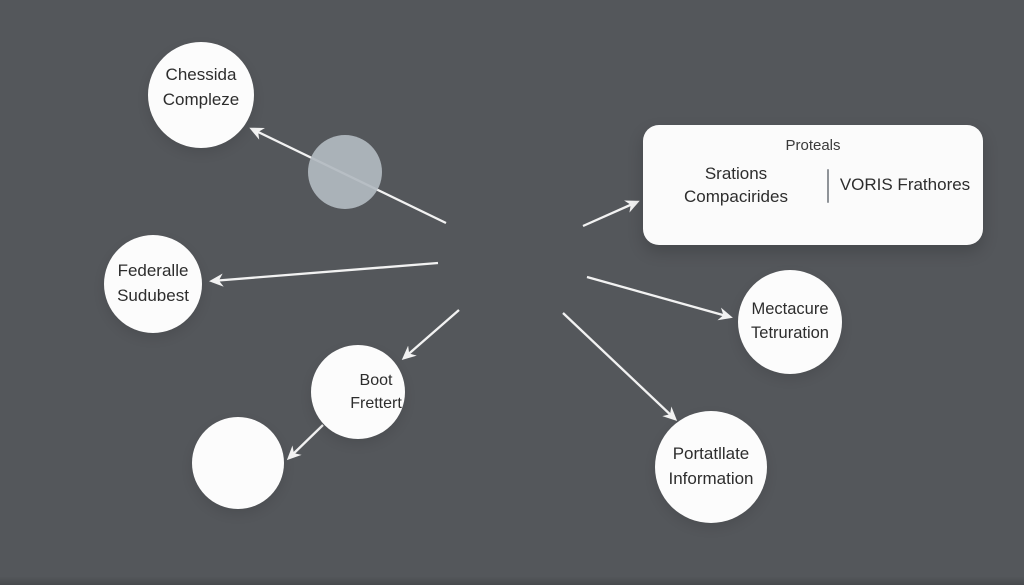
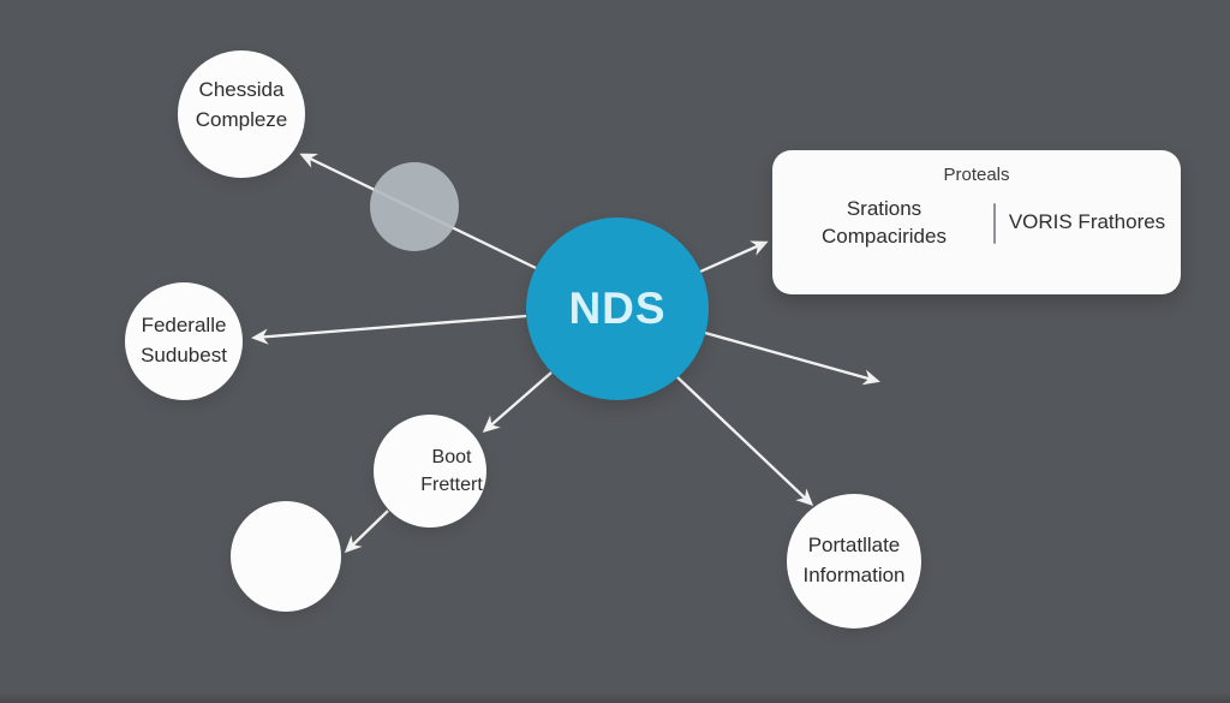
  Chessida
  Compleze
  Federalle
  Sudubest
  Boot
  Frettert
- Mectacure
- Tetruration
  Portatllate
  Information
+ NDS
  Proteals
  Srations
  Compacirides
  VORIS Frathores
